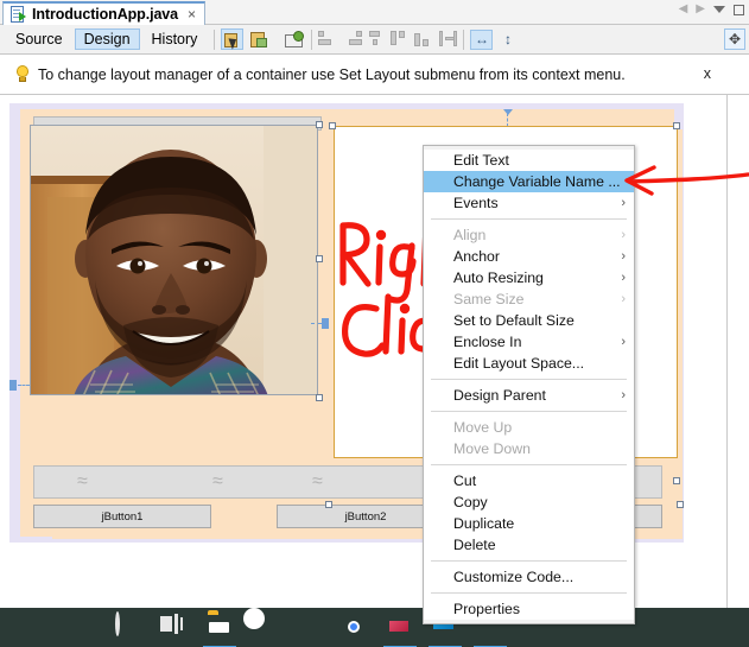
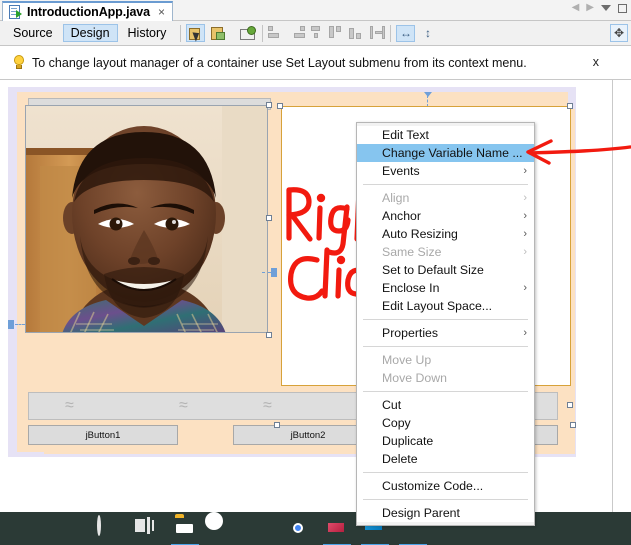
  IntroductionApp.java
  ×
  ◀
  ▶
  Source
  Design
  History
  ↔
  ↕
  ✥
  To change layout manager of a container use Set Layout submenu from its context menu.
  x
  ≈
  ≈
  ≈
  jButton1
  jButton2
  Edit Text
  Change Variable Name ...
  Events
  ›
  Align
  ›
  Anchor
  ›
  Auto Resizing
  ›
  Same Size
  ›
  Set to Default Size
  Enclose In
  ›
  Edit Layout Space...
- Design Parent
+ Properties
  ›
  Move Up
  Move Down
  Cut
  Copy
  Duplicate
  Delete
  Customize Code...
- Properties
+ Design Parent
